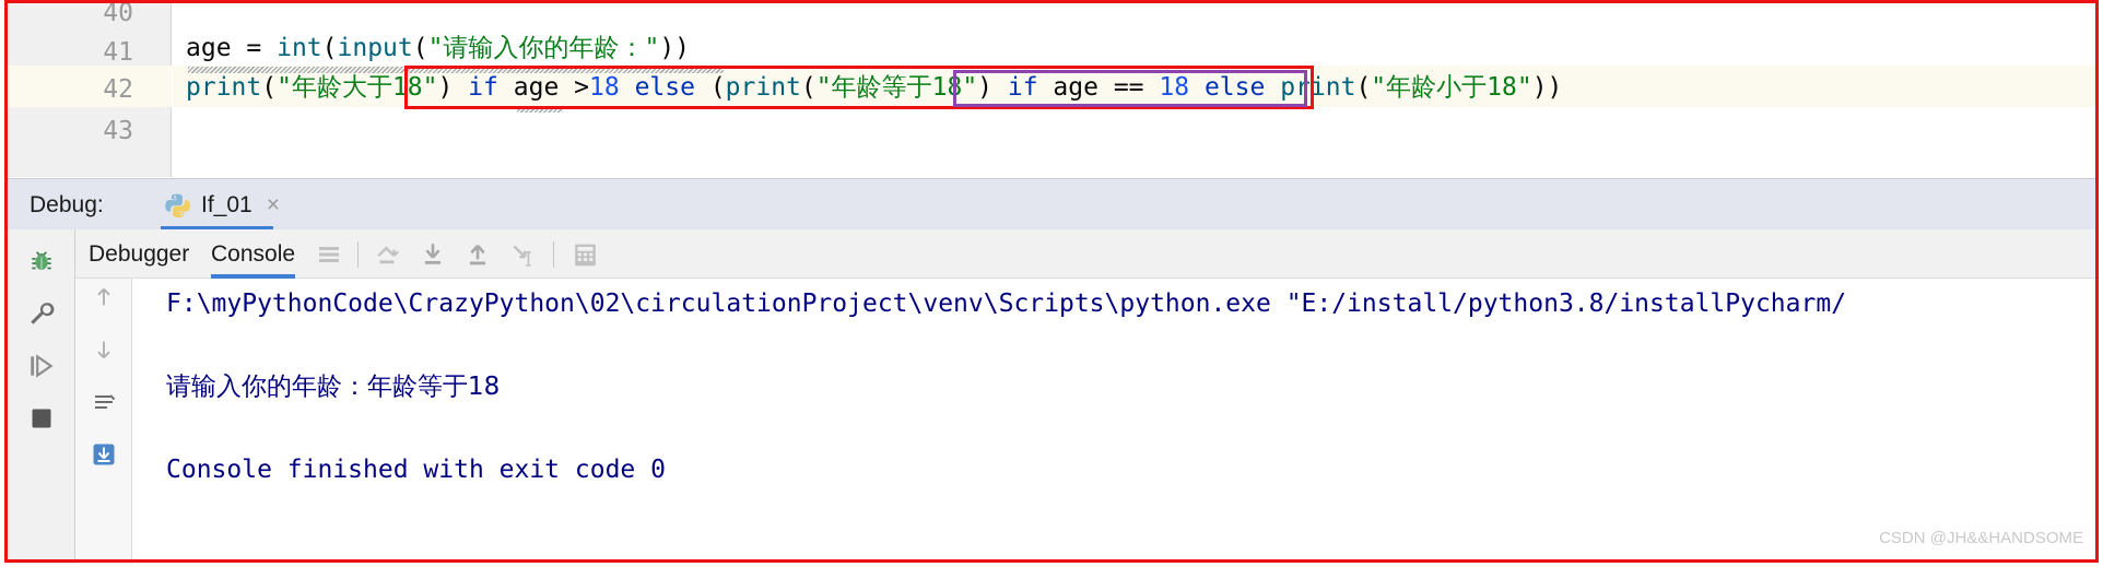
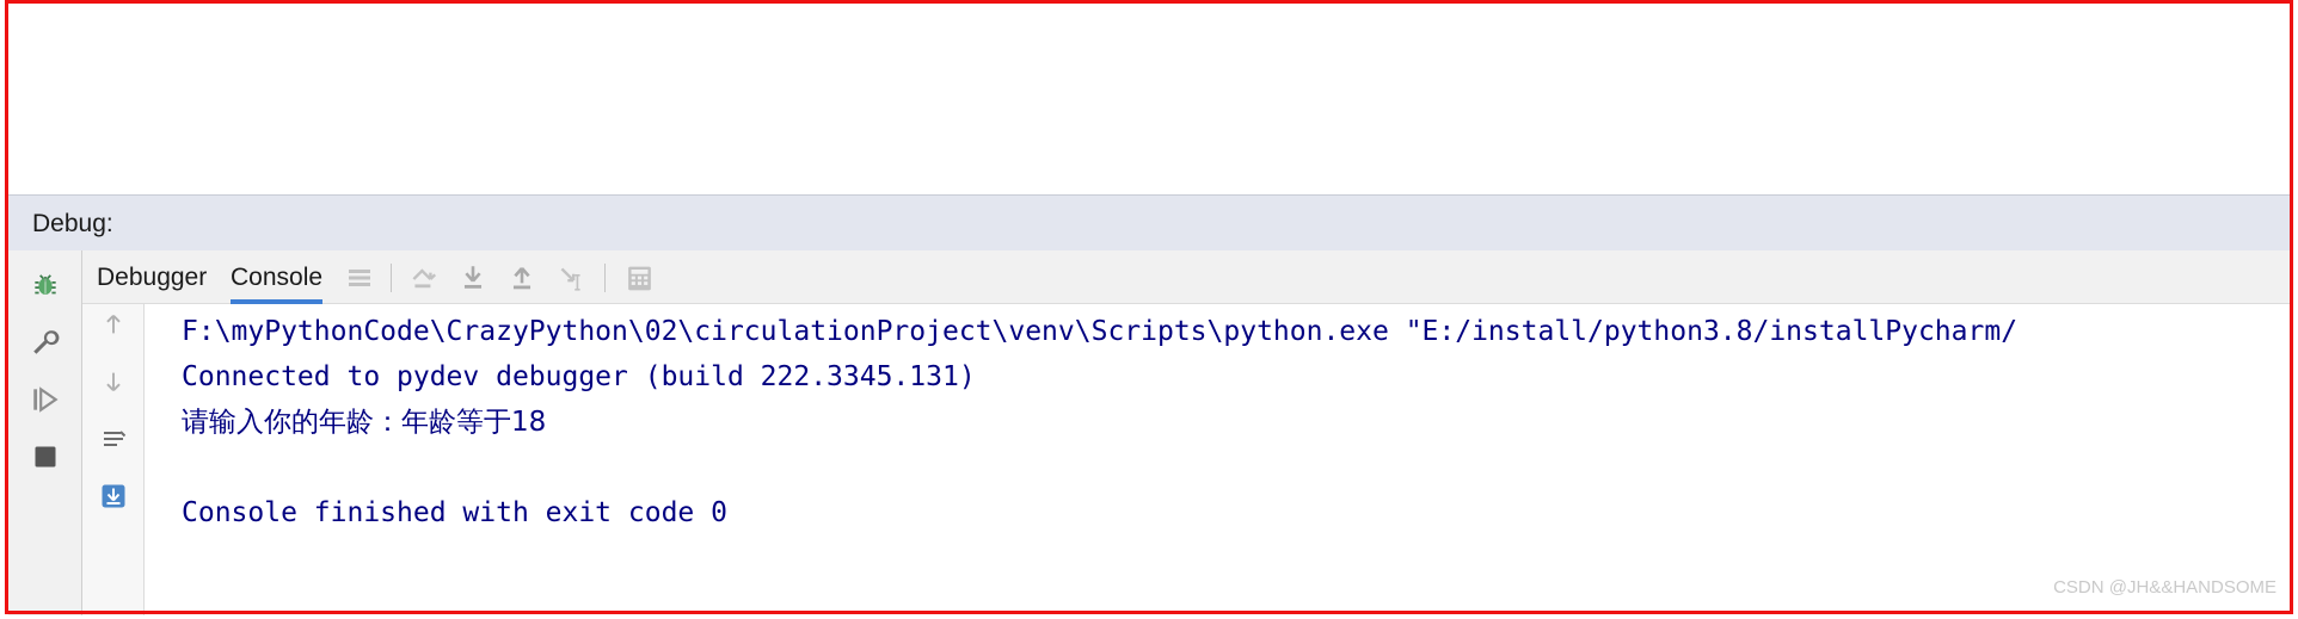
- 40
- 41
- 42
- 43
- age = int(input("请输入你的年龄："))
- print("年龄大于18") if age >18 else (print("年龄等于18") if age == 18 else print("年龄小于18"))
  Debug:
- If_01
- ×
  Debugger
  Console
  F:\myPythonCode\CrazyPython\02\circulationProject\venv\Scripts\python.exe "E:/install/python3.8/installPycharm/
+ Connected to pydev debugger (build 222.3345.131)
  请输入你的年龄：年龄等于18
  Console finished with exit code 0
  CSDN @JH&&HANDSOME
